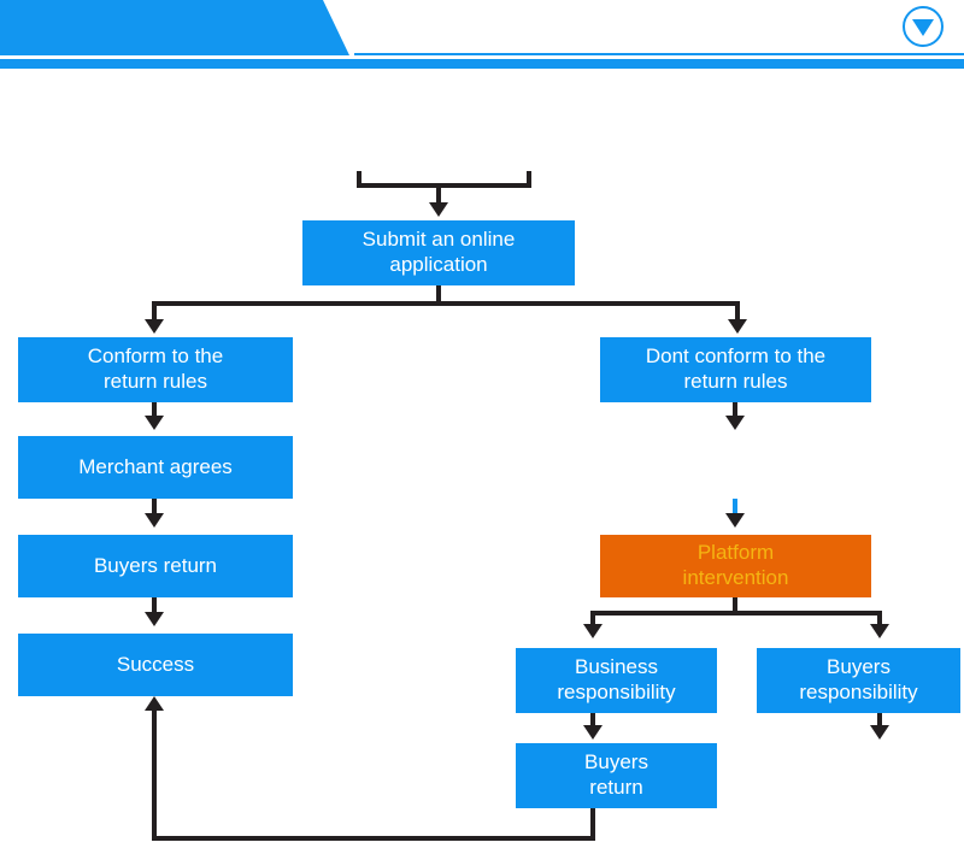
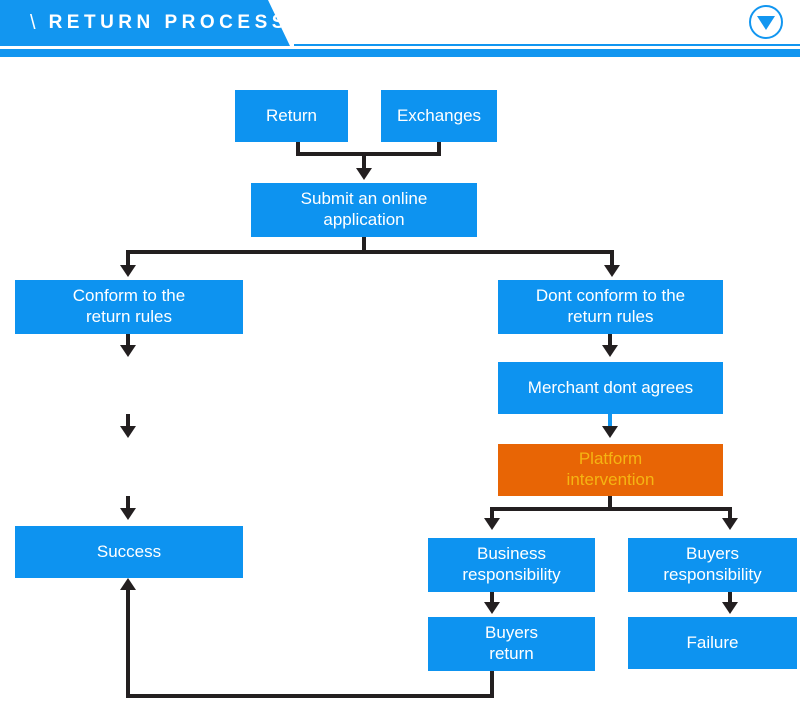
+ \
+ RETURN PROCESS
+ Return
+ Exchanges
  Submit an online
  application
  Conform to the
  return rules
- Merchant agrees
- Buyers return
  Success
  Dont conform to the
  return rules
+ Merchant dont agrees
  Platform
  intervention
  Business
  responsibility
  Buyers
  responsibility
  Buyers
  return
+ Failure
